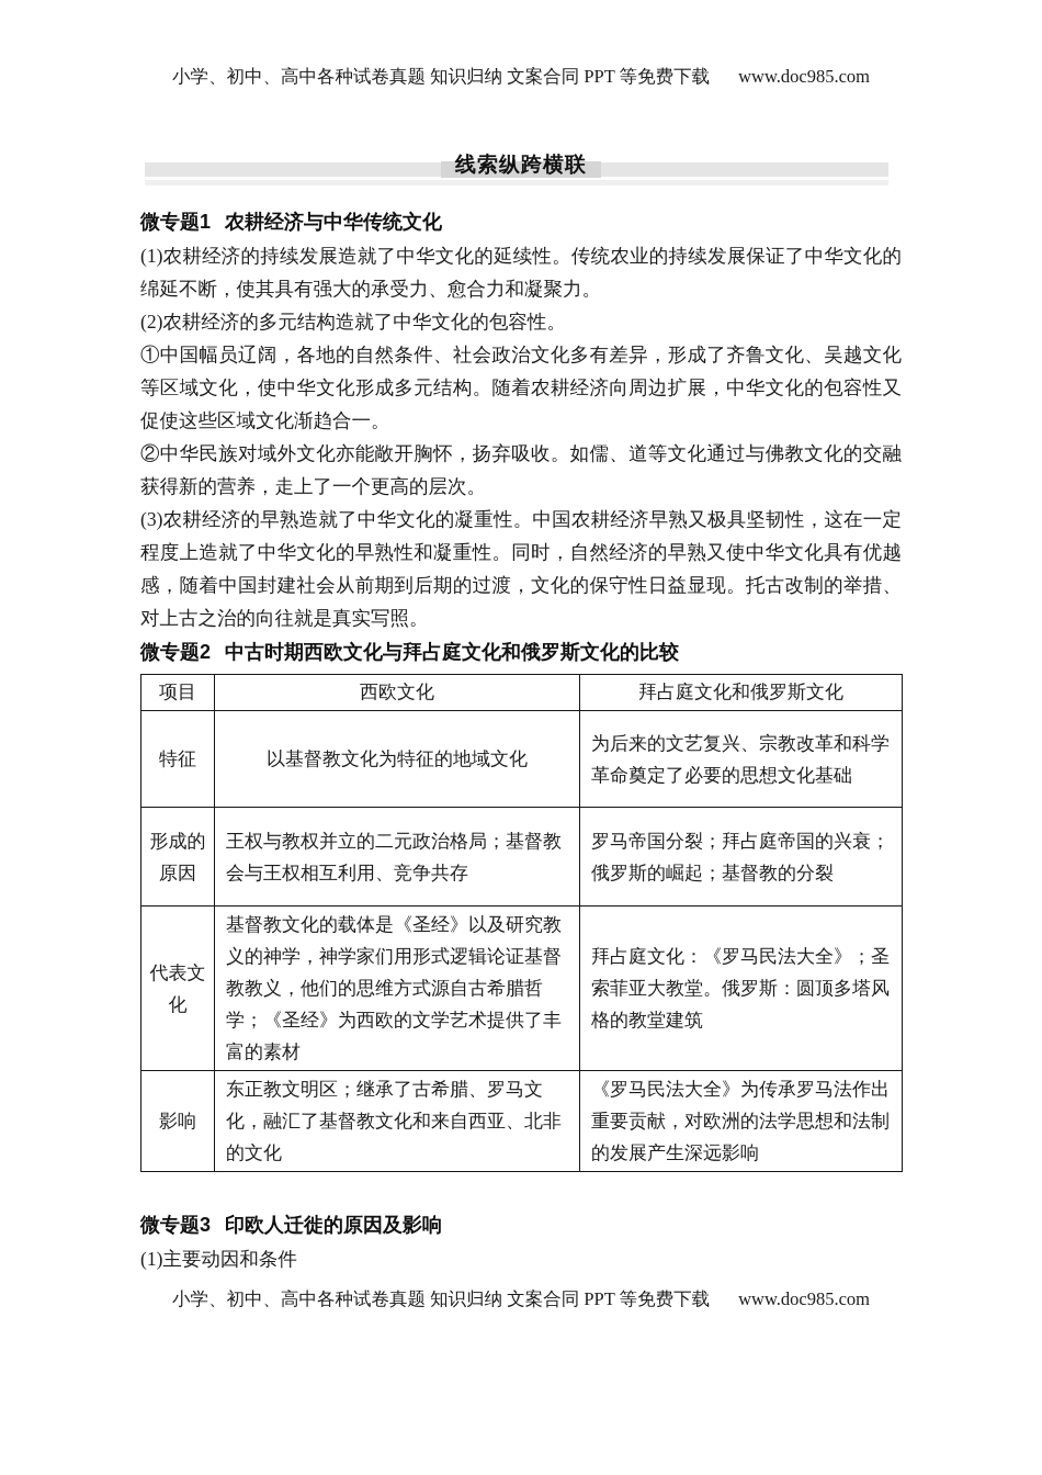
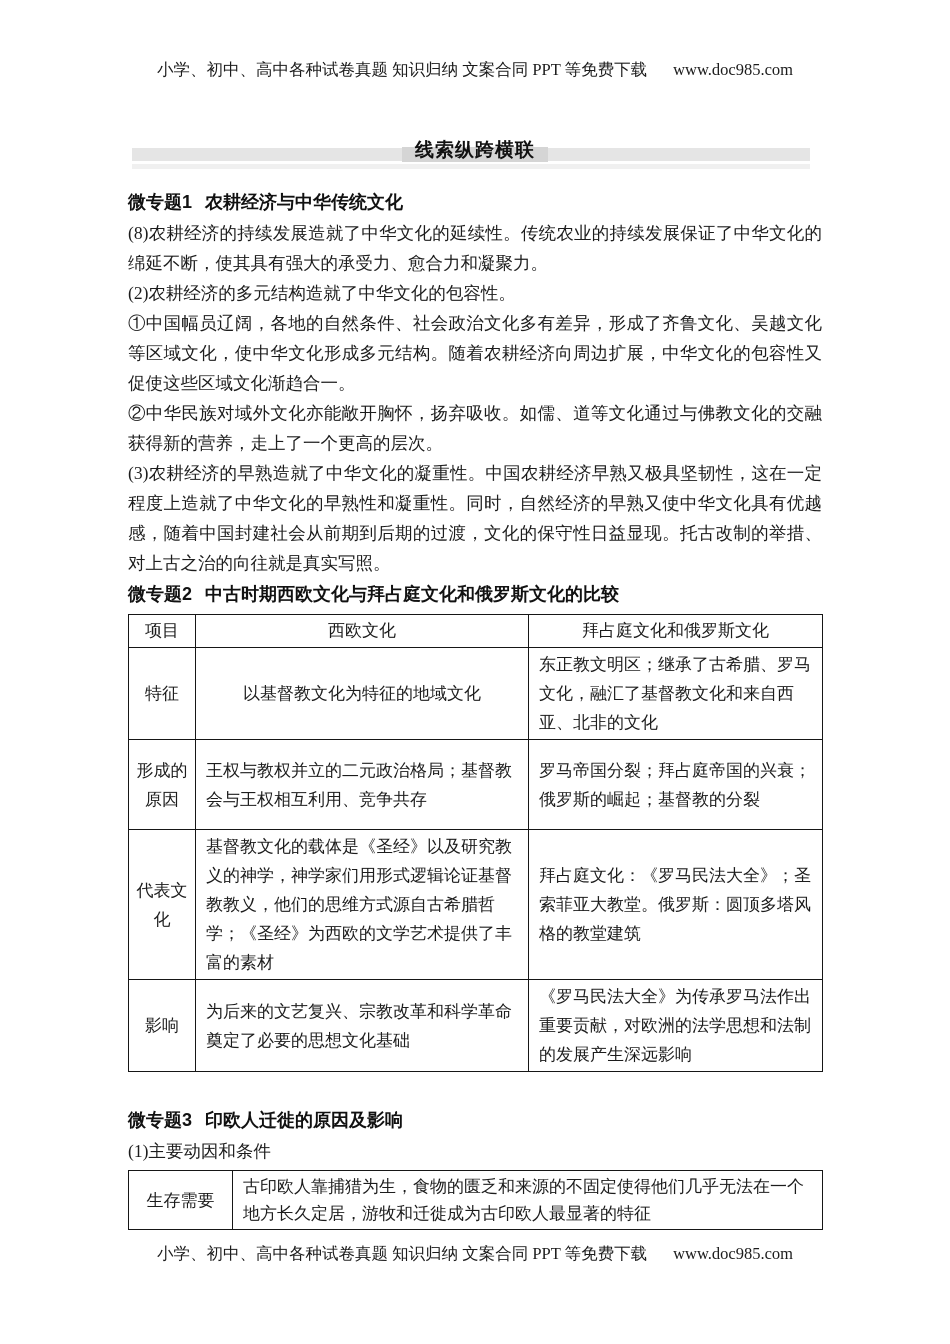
  小学、初中、高中各种试卷真题 知识归纳 文案合同 PPT 等免费下载 www.doc985.com
  线索纵跨横联
  微专题1 农耕经济与中华传统文化
- (1)农耕经济的持续发展造就了中华文化的延续性。传统农业的持续发展保证了中华文化的绵延不断，使其具有强大的承受力、愈合力和凝聚力。
+ (8)农耕经济的持续发展造就了中华文化的延续性。传统农业的持续发展保证了中华文化的绵延不断，使其具有强大的承受力、愈合力和凝聚力。
  (2)农耕经济的多元结构造就了中华文化的包容性。
  ①中国幅员辽阔，各地的自然条件、社会政治文化多有差异，形成了齐鲁文化、吴越文化等区域文化，使中华文化形成多元结构。随着农耕经济向周边扩展，中华文化的包容性又促使这些区域文化渐趋合一。
  ②中华民族对域外文化亦能敞开胸怀，扬弃吸收。如儒、道等文化通过与佛教文化的交融获得新的营养，走上了一个更高的层次。
  (3)农耕经济的早熟造就了中华文化的凝重性。中国农耕经济早熟又极具坚韧性，这在一定程度上造就了中华文化的早熟性和凝重性。同时，自然经济的早熟又使中华文化具有优越感，随着中国封建社会从前期到后期的过渡，文化的保守性日益显现。托古改制的举措、对上古之治的向往就是真实写照。
  微专题2 中古时期西欧文化与拜占庭文化和俄罗斯文化的比较
  项目	西欧文化	拜占庭文化和俄罗斯文化
- 特征	以基督教文化为特征的地域文化	为后来的文艺复兴、宗教改革和科学革命奠定了必要的思想文化基础
+ 特征	以基督教文化为特征的地域文化	东正教文明区；继承了古希腊、罗马文化，融汇了基督教文化和来自西亚、北非的文化
  形成的原因	王权与教权并立的二元政治格局；基督教会与王权相互利用、竞争共存	罗马帝国分裂；拜占庭帝国的兴衰；俄罗斯的崛起；基督教的分裂
  代表文化	基督教文化的载体是《圣经》以及研究教义的神学，神学家们用形式逻辑论证基督教教义，他们的思维方式源自古希腊哲学；《圣经》为西欧的文学艺术提供了丰富的素材	拜占庭文化：《罗马民法大全》；圣索菲亚大教堂。俄罗斯：圆顶多塔风格的教堂建筑
- 影响	东正教文明区；继承了古希腊、罗马文化，融汇了基督教文化和来自西亚、北非的文化	《罗马民法大全》为传承罗马法作出重要贡献，对欧洲的法学思想和法制的发展产生深远影响
+ 影响	为后来的文艺复兴、宗教改革和科学革命奠定了必要的思想文化基础	《罗马民法大全》为传承罗马法作出重要贡献，对欧洲的法学思想和法制的发展产生深远影响
  微专题3 印欧人迁徙的原因及影响
  (1)主要动因和条件
+ 生存需要	古印欧人靠捕猎为生，食物的匮乏和来源的不固定使得他们几乎无法在一个地方长久定居，游牧和迁徙成为古印欧人最显著的特征
  小学、初中、高中各种试卷真题 知识归纳 文案合同 PPT 等免费下载 www.doc985.com
